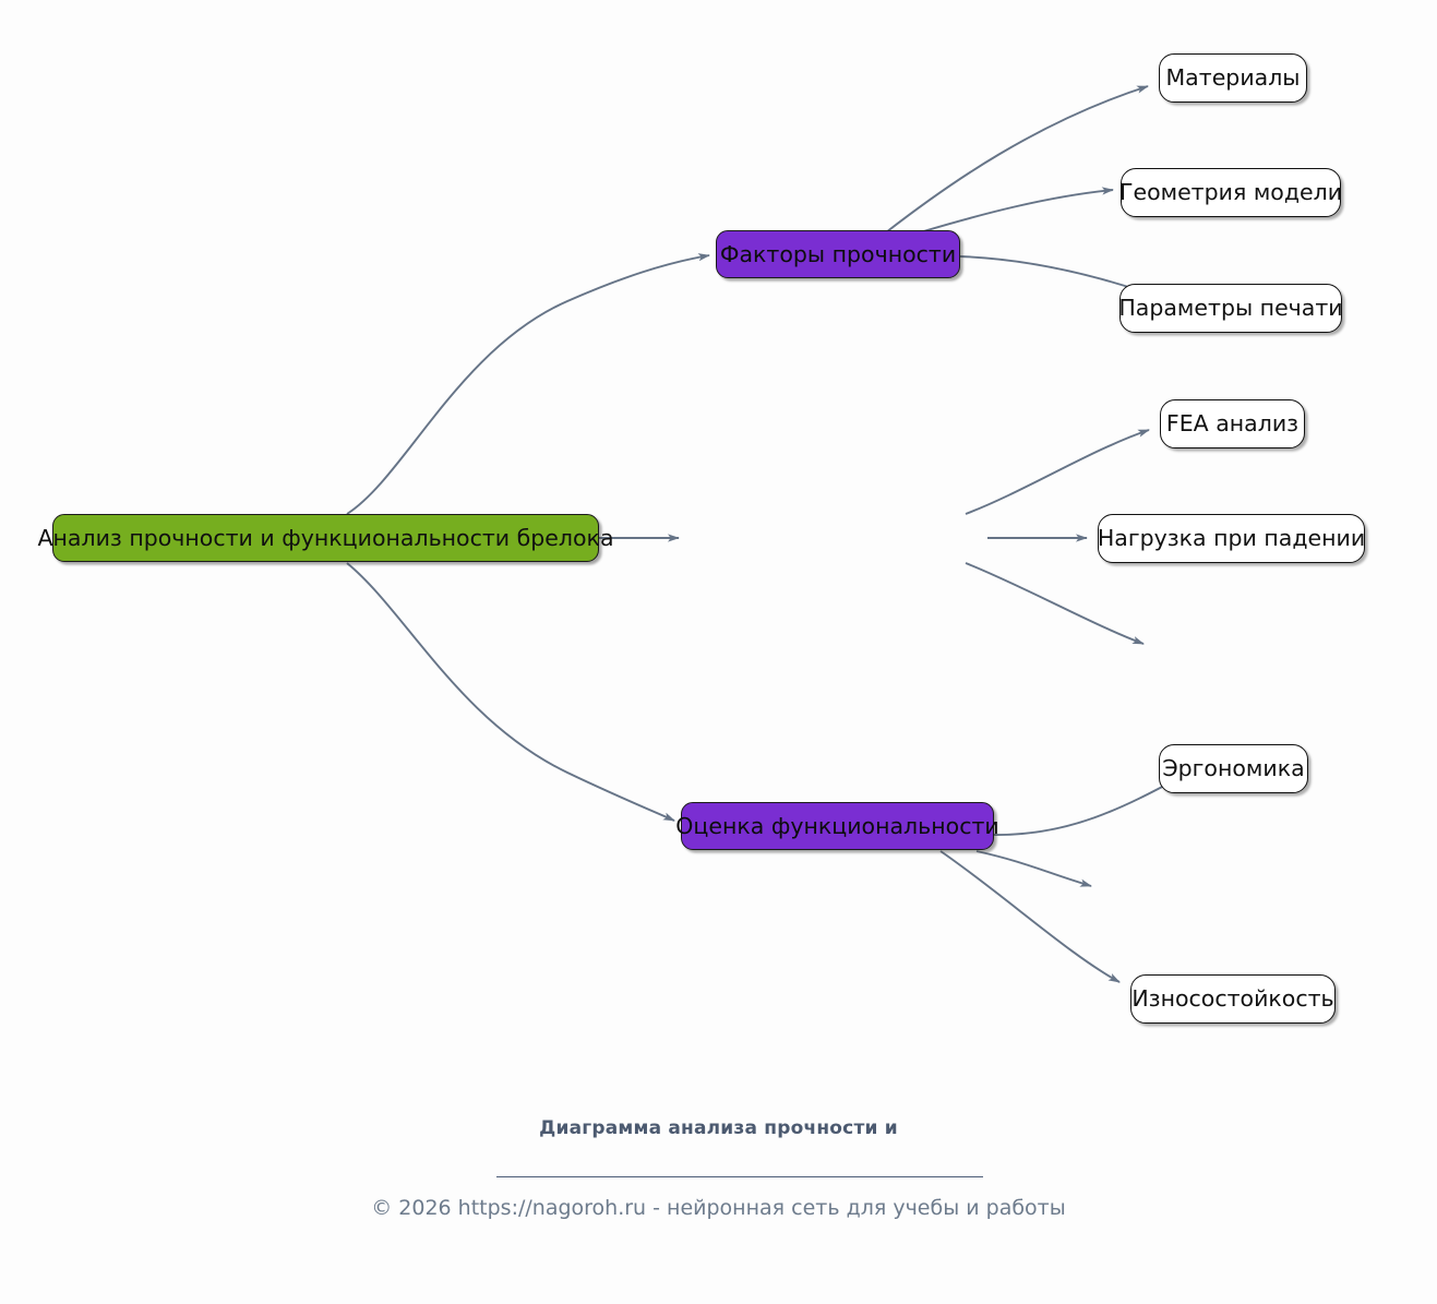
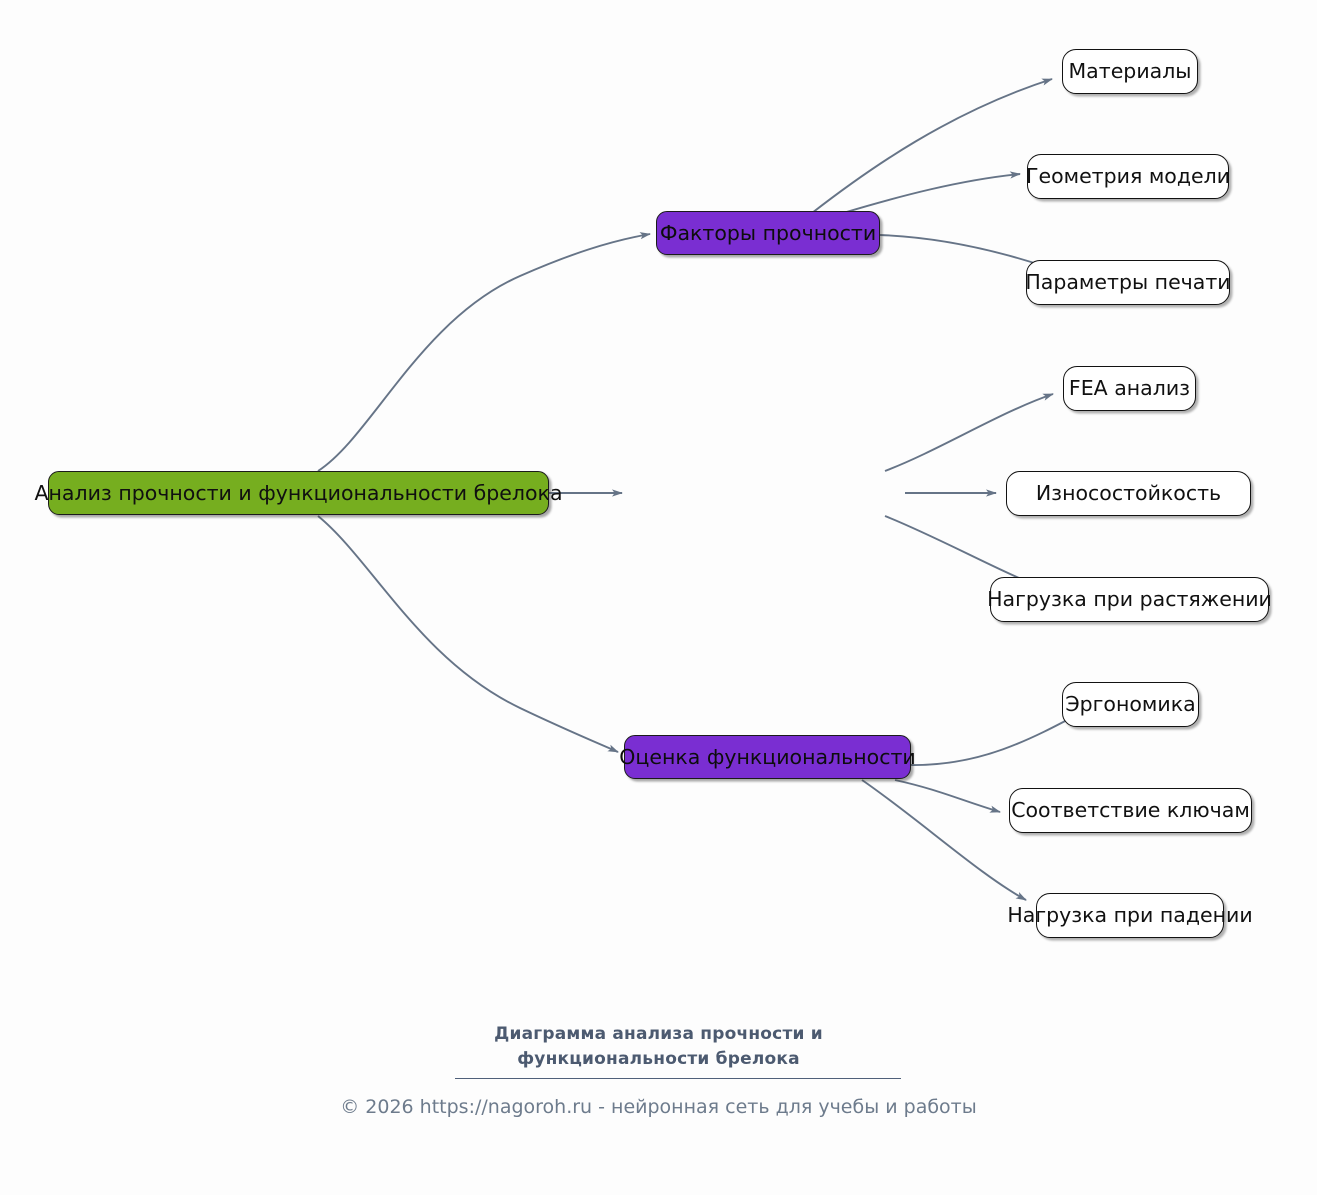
  Анализ прочности и функциональности брелока
  Факторы прочности
  Материалы
  Геометрия модели
  Параметры печати
  FEA анализ
- Нагрузка при падении
+ Износостойкость
+ Нагрузка при растяжении
  Оценка функциональности
  Эргономика
+ Соответствие ключам
- Износостойкость
+ Нагрузка при падении
  Диаграмма анализа прочности и
+ функциональности брелока
  © 2026 https://nagoroh.ru - нейронная сеть для учебы и работы
